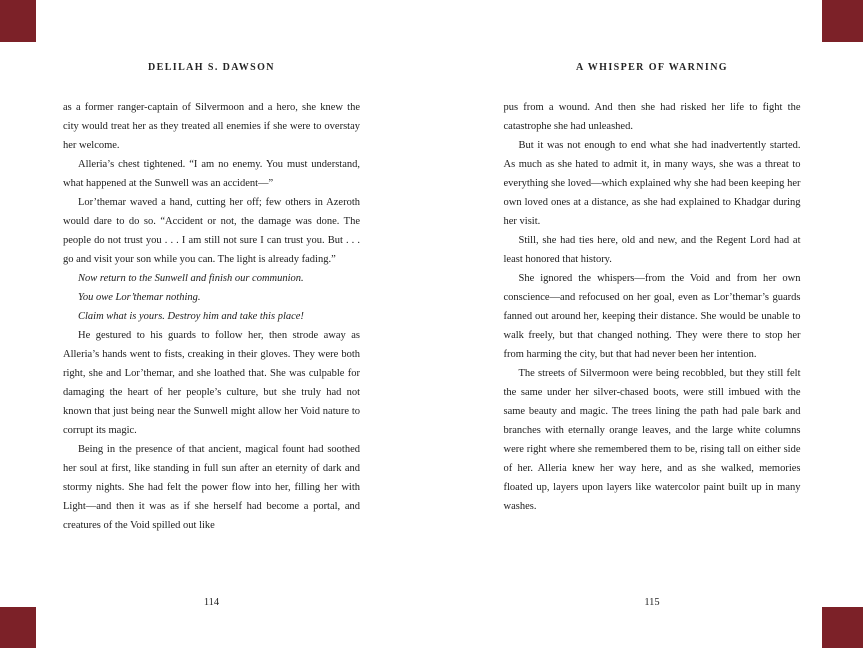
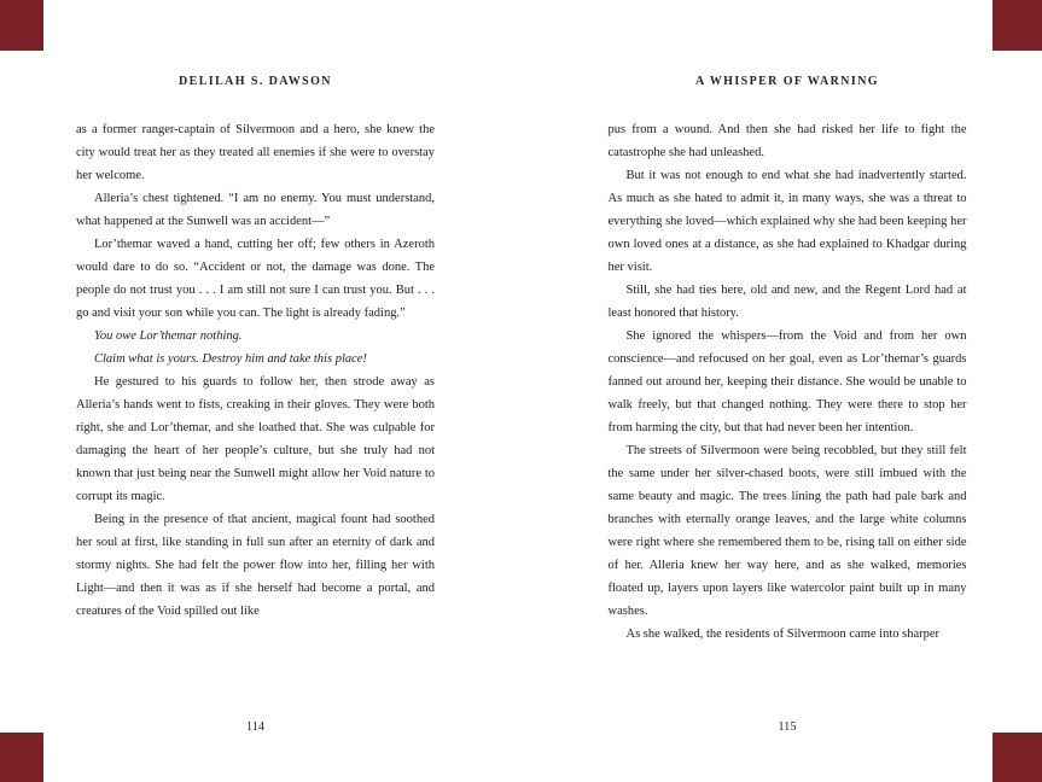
  DELILAH S. DAWSON
  as a former ranger-captain of Silvermoon and a hero, she knew the city would treat her as they treated all enemies if she were to overstay her welcome.
  Alleria’s chest tightened. “I am no enemy. You must understand, what happened at the Sunwell was an accident—”
  Lor’themar waved a hand, cutting her off; few others in Azeroth would dare to do so. “Accident or not, the damage was done. The people do not trust you . . . I am still not sure I can trust you. But . . . go and visit your son while you can. The light is already fading.”
- Now return to the Sunwell and finish our communion.
  You owe Lor’themar nothing.
  Claim what is yours. Destroy him and take this place!
  He gestured to his guards to follow her, then strode away as Alleria’s hands went to fists, creaking in their gloves. They were both right, she and Lor’themar, and she loathed that. She was culpable for damaging the heart of her people’s culture, but she truly had not known that just being near the Sunwell might allow her Void nature to corrupt its magic.
  Being in the presence of that ancient, magical fount had soothed her soul at first, like standing in full sun after an eternity of dark and stormy nights. She had felt the power flow into her, filling her with Light—and then it was as if she herself had become a portal, and creatures of the Void spilled out like
  114
  A WHISPER OF WARNING
  pus from a wound. And then she had risked her life to fight the catastrophe she had unleashed.
  But it was not enough to end what she had inadvertently started. As much as she hated to admit it, in many ways, she was a threat to everything she loved—which explained why she had been keeping her own loved ones at a distance, as she had explained to Khadgar during her visit.
  Still, she had ties here, old and new, and the Regent Lord had at least honored that history.
  She ignored the whispers—from the Void and from her own conscience—and refocused on her goal, even as Lor’themar’s guards fanned out around her, keeping their distance. She would be unable to walk freely, but that changed nothing. They were there to stop her from harming the city, but that had never been her intention.
  The streets of Silvermoon were being recobbled, but they still felt the same under her silver-chased boots, were still imbued with the same beauty and magic. The trees lining the path had pale bark and branches with eternally orange leaves, and the large white columns were right where she remembered them to be, rising tall on either side of her. Alleria knew her way here, and as she walked, memories floated up, layers upon layers like watercolor paint built up in many washes.
+ As she walked, the residents of Silvermoon came into sharper
  115
